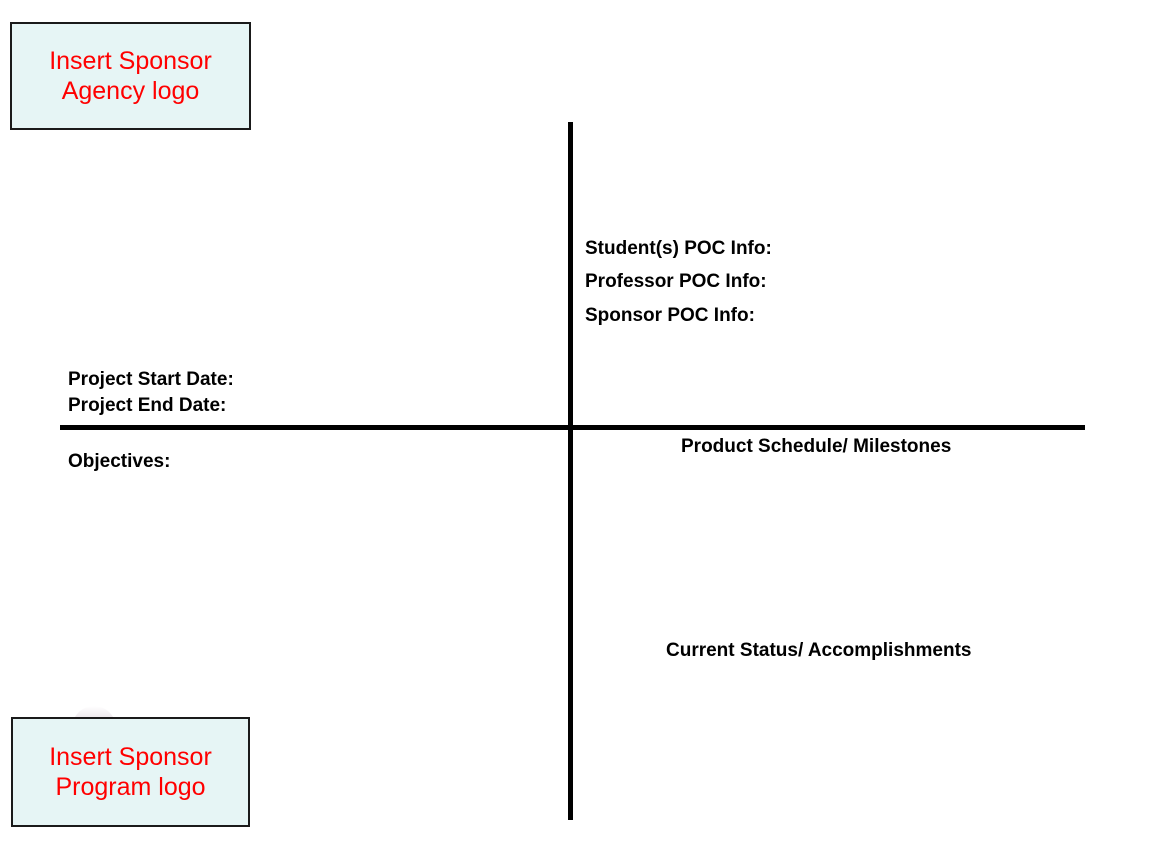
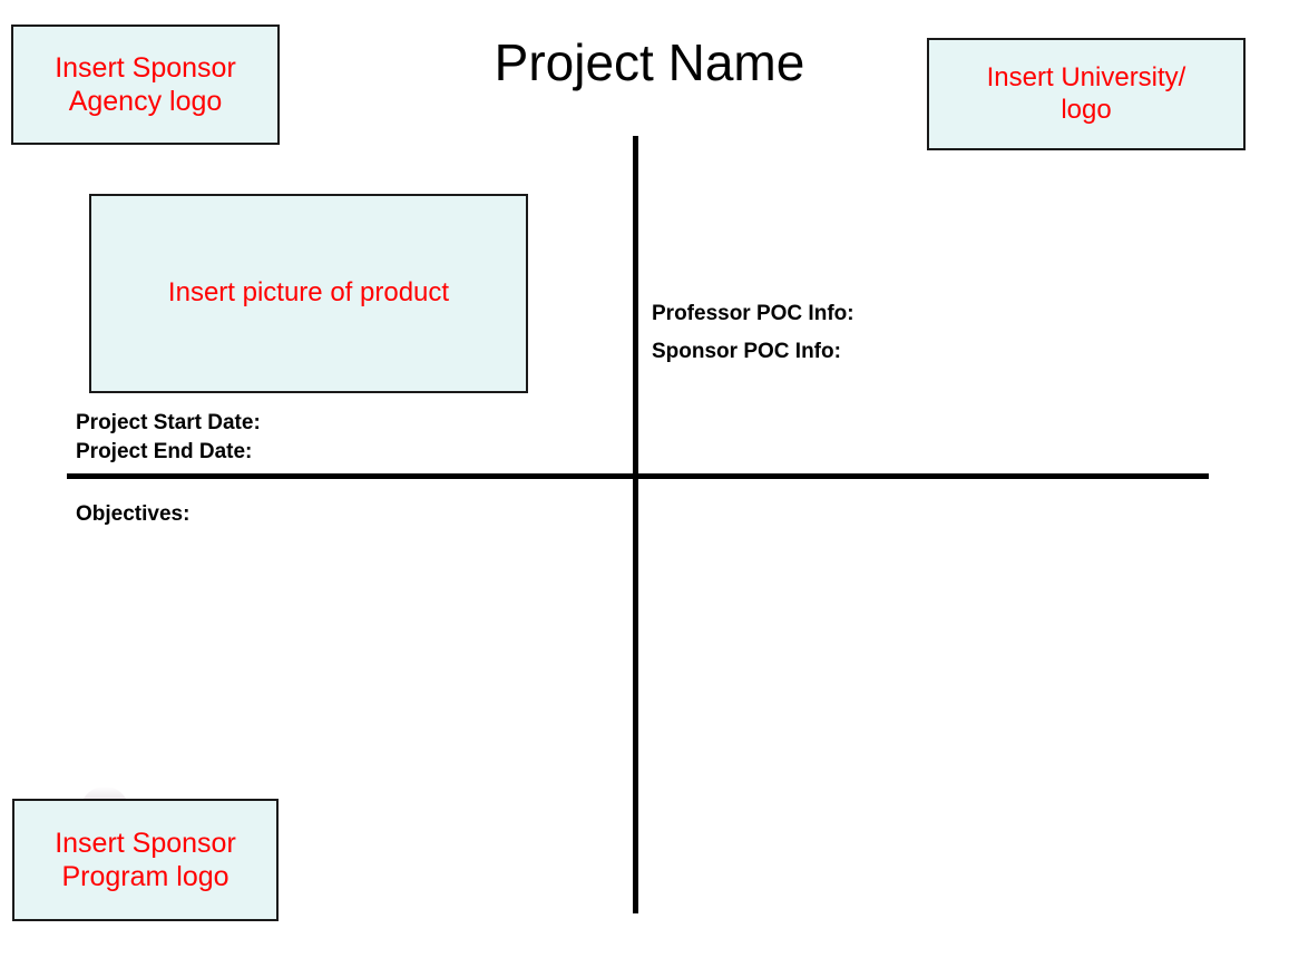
  Insert Sponsor
  Agency logo
+ Project Name
+ Insert University/
+ logo
+ Insert picture of product
  Project Start Date:
  Project End Date:
- Student(s) POC Info:
  Professor POC Info:
  Sponsor POC Info:
  Objectives:
- Product Schedule/ Milestones
- Current Status/ Accomplishments
  Insert Sponsor
  Program logo
